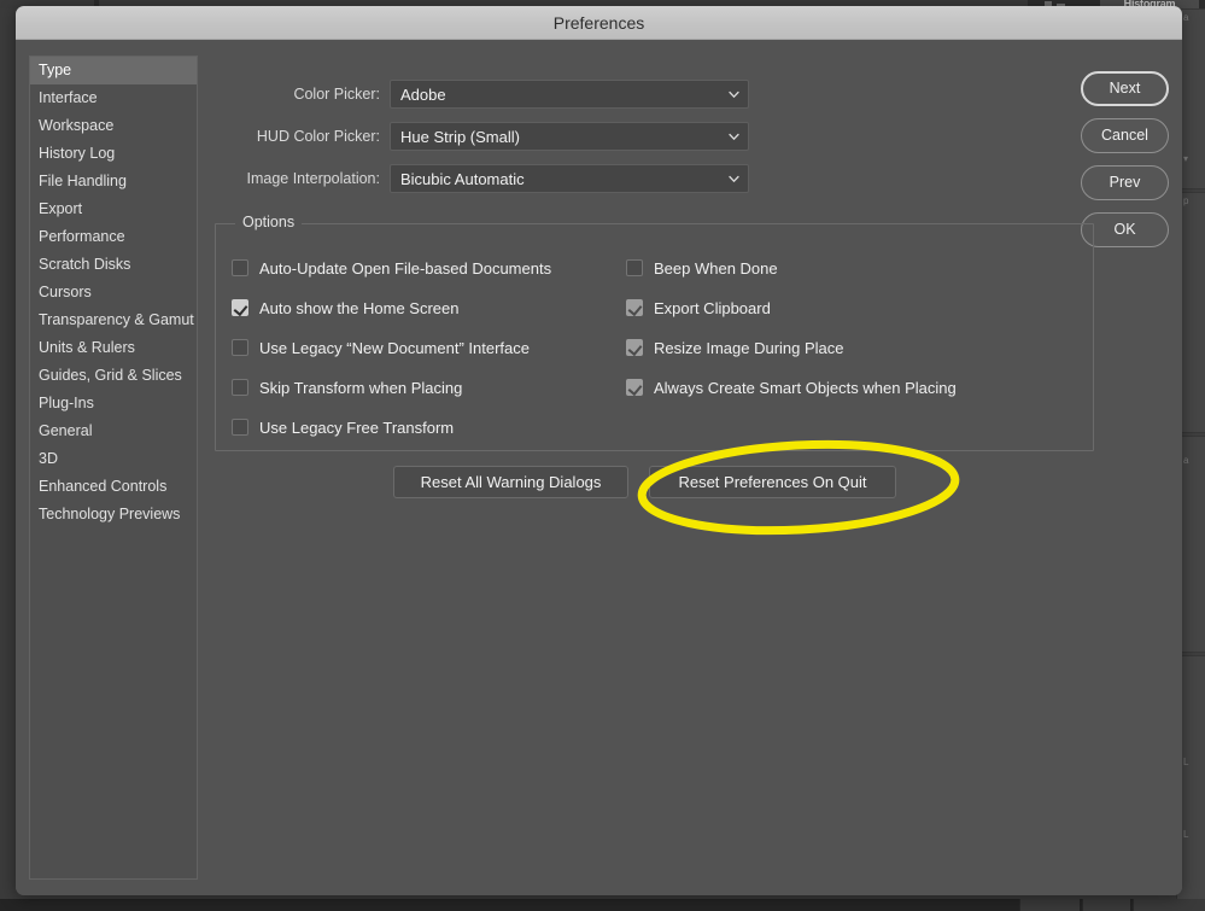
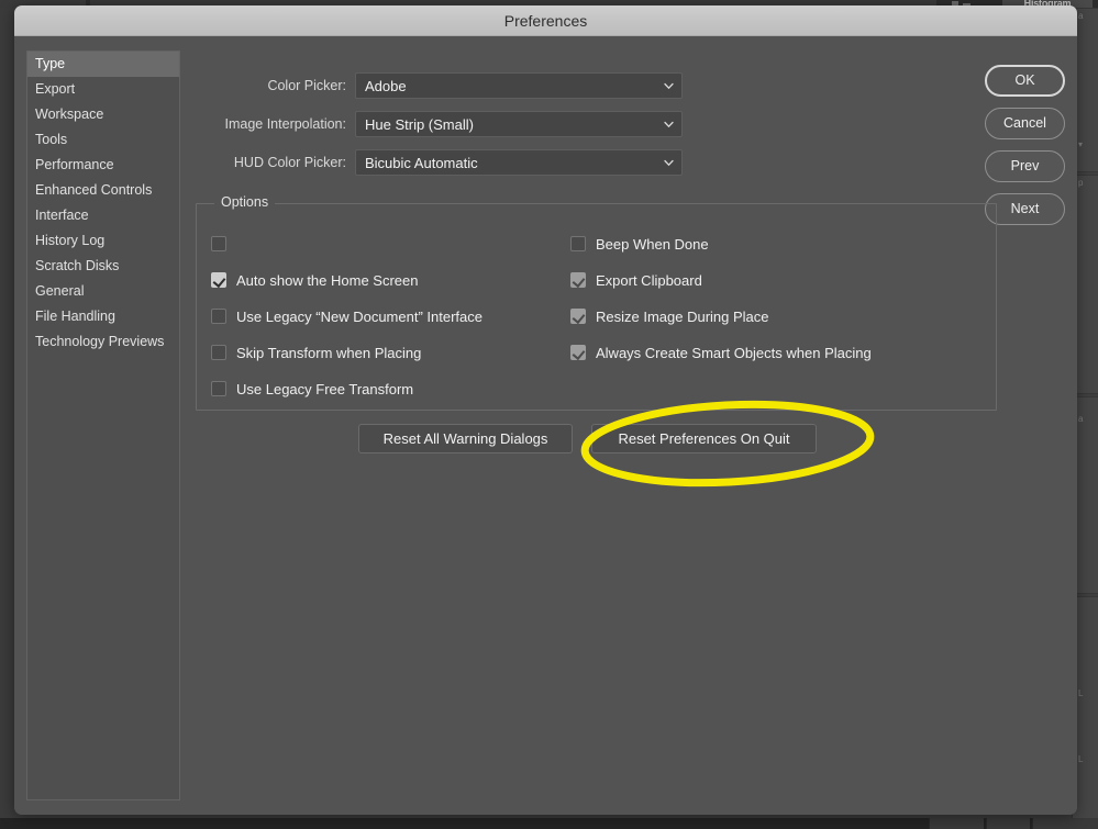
  Histogram
  a
  ▾
  p
  a
  L
  L
  Preferences
  Type
- Interface
+ Export
  Workspace
+ Tools
- History Log
+ Performance
- File Handling
+ Enhanced Controls
- Export
+ Interface
- Performance
+ History Log
  Scratch Disks
- Cursors
- Transparency & Gamut
- Units & Rulers
- Guides, Grid & Slices
- Plug-Ins
  General
- 3D
- Enhanced Controls
+ File Handling
  Technology Previews
- Next
+ OK
  Cancel
  Prev
- OK
+ Next
  Color Picker:
  Adobe
- HUD Color Picker:
+ Image Interpolation:
  Hue Strip (Small)
- Image Interpolation:
+ HUD Color Picker:
  Bicubic Automatic
  Options
- Auto-Update Open File-based Documents
  Auto show the Home Screen
  Use Legacy “New Document” Interface
  Skip Transform when Placing
  Use Legacy Free Transform
  Beep When Done
  Export Clipboard
  Resize Image During Place
  Always Create Smart Objects when Placing
  Reset All Warning Dialogs
  Reset Preferences On Quit
